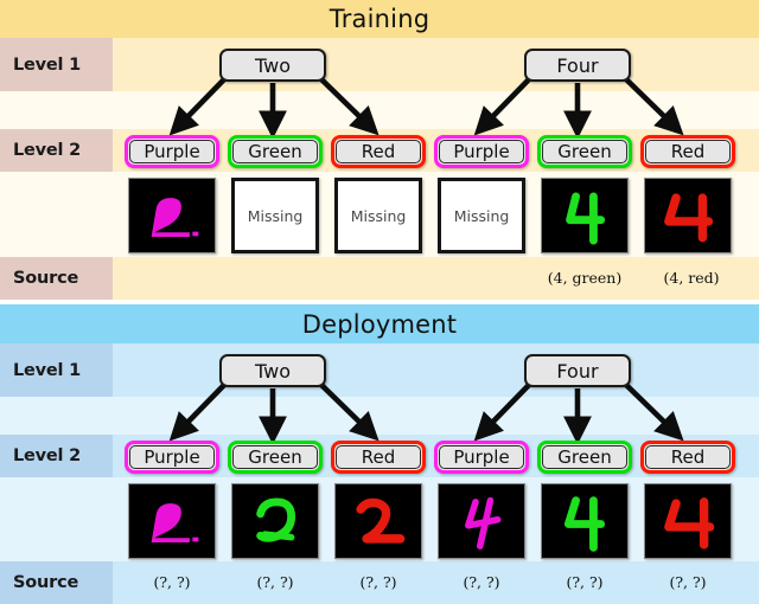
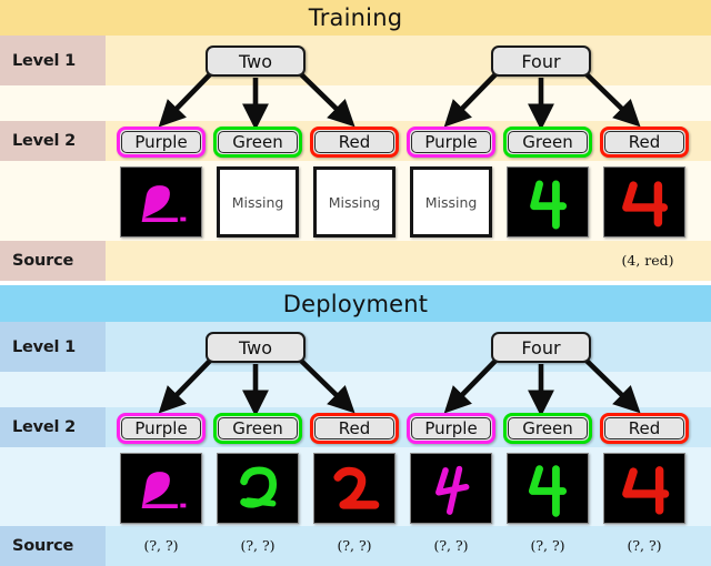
  Level 1
  Level 2
  Source
  Training
  Two
  Four
  Purple
  Green
  Red
  Purple
  Green
  Red
  Missing
  Missing
  Missing
- (4, green)
  (4, red)
  Level 1
  Level 2
  Source
  Deployment
  Two
  Four
  Purple
  Green
  Red
  Purple
  Green
  Red
  (?, ?)
  (?, ?)
  (?, ?)
  (?, ?)
  (?, ?)
  (?, ?)
